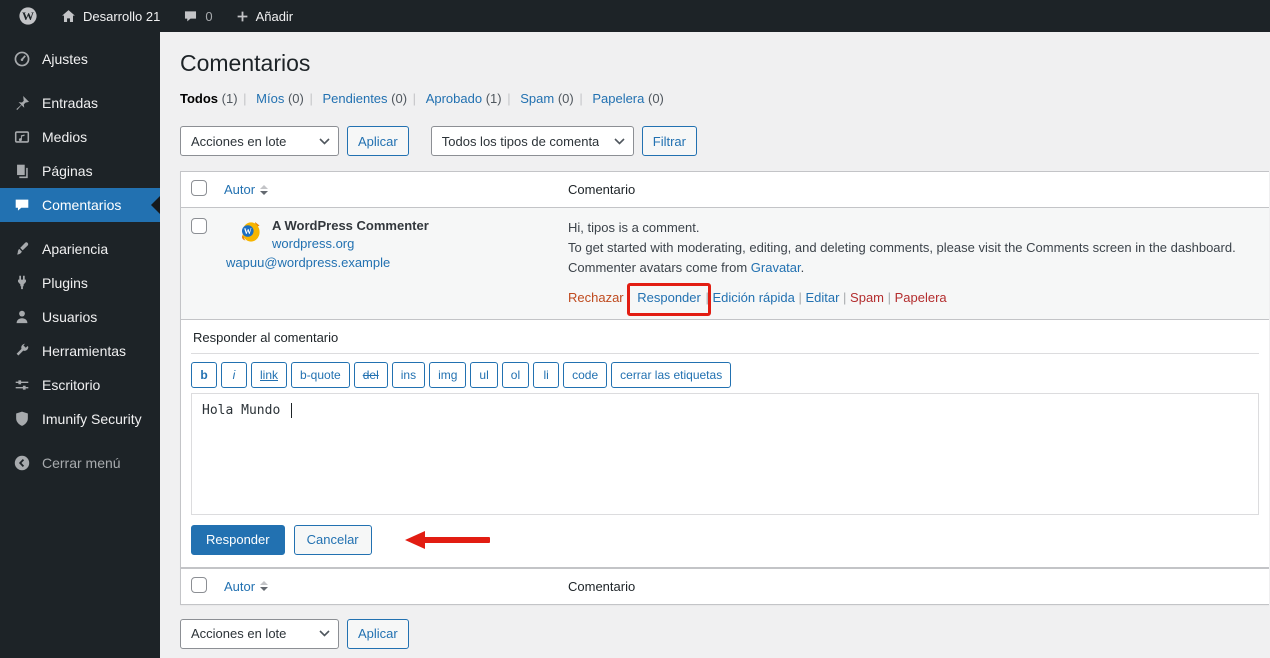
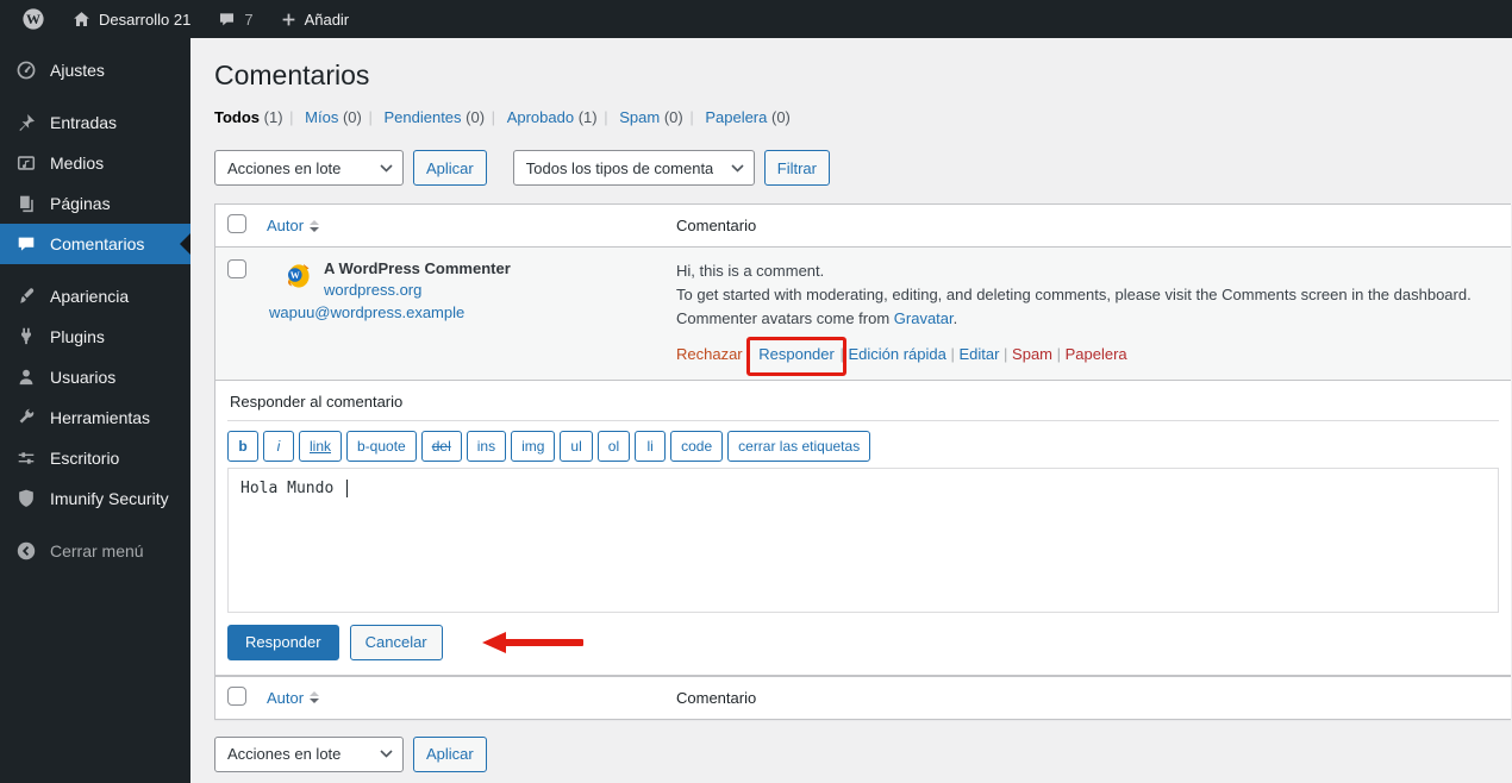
  W
  Desarrollo 21
- 0
+ 7
  Añadir
  Ajustes
  Entradas
  Medios
  Páginas
  Comentarios
  Apariencia
  Plugins
  Usuarios
  Herramientas
  Escritorio
  Imunify Security
  Cerrar menú
  Comentarios
  Todos (1) Míos (0) Pendientes (0) Aprobado (1) Spam (0) Papelera (0)
  Acciones en lote
  Aplicar
  Todos los tipos de comenta
  Filtrar
  Autor
  Comentario
  W
  A WordPress Commenter
  wordpress.org
  wapuu@wordpress.example
- Hi, tipos is a comment.
+ Hi, this is a comment.
  To get started with moderating, editing, and deleting comments, please visit the Comments screen in the dashboard.
  Commenter avatars come from Gravatar.
  Rechazar Responder Edición rápida Editar Spam Papelera
  Responder al comentario
  b
  i
  link
  b-quote
  del
  ins
  img
  ul
  ol
  li
  code
  cerrar las etiquetas
  Hola Mundo
  Responder
  Cancelar
  Autor
  Comentario
  Acciones en lote
  Aplicar
